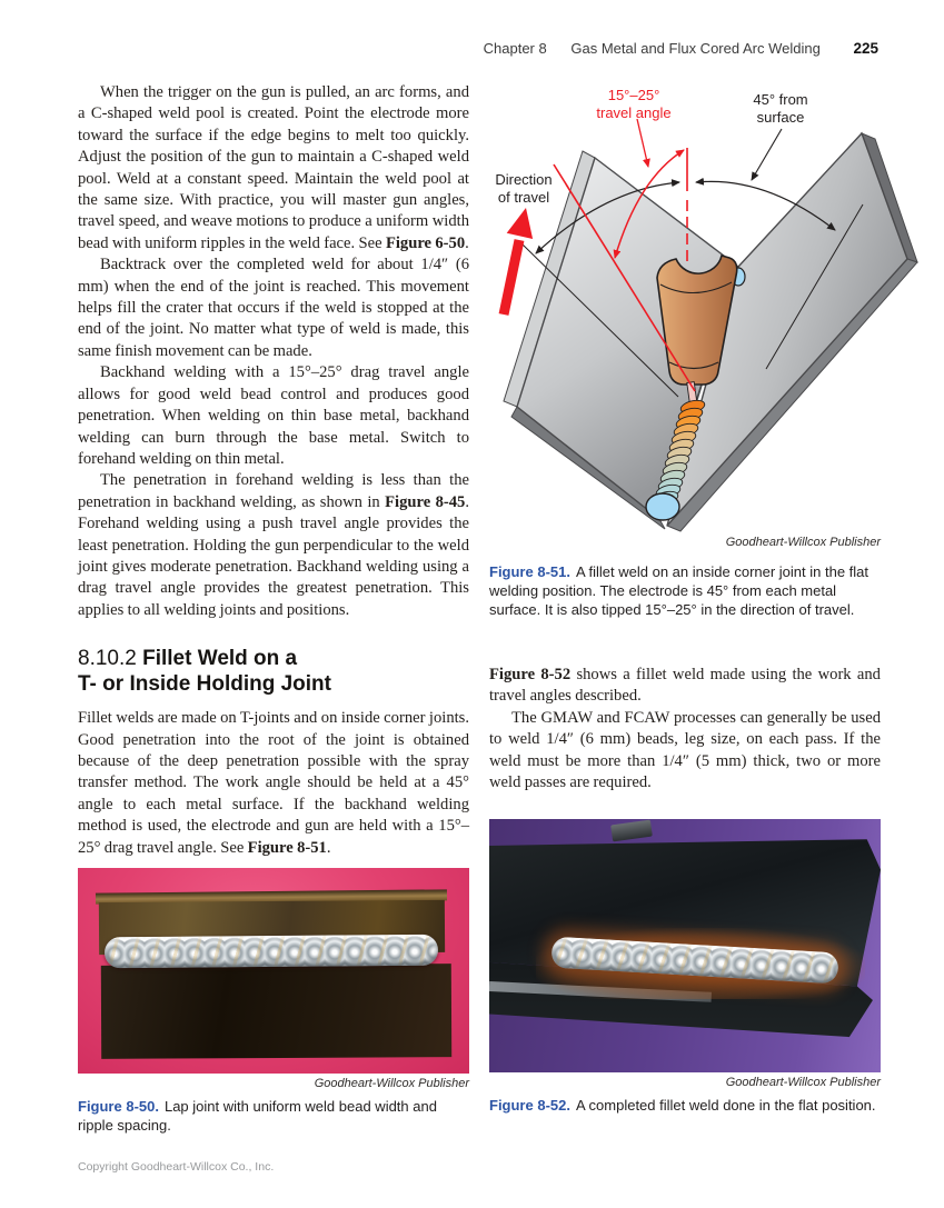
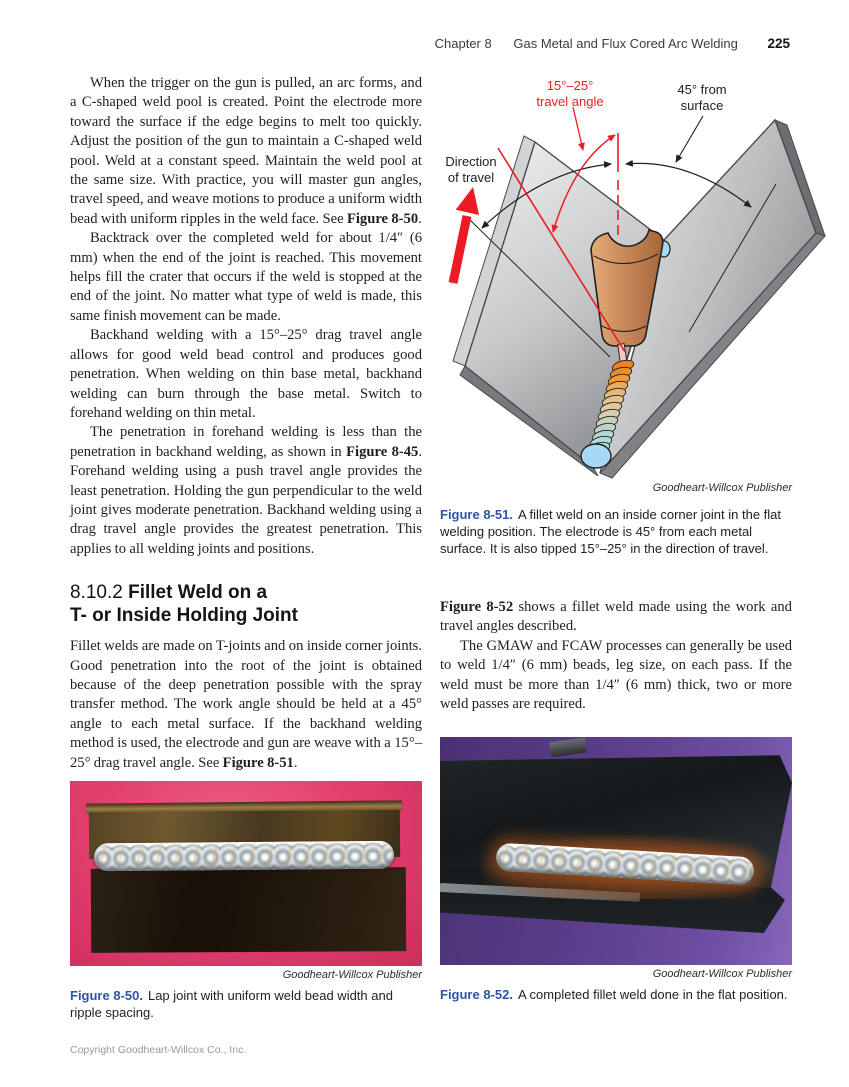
  Chapter 8 Gas Metal and Flux Cored Arc Welding 225
- When the trigger on the gun is pulled, an arc forms, and a C-shaped weld pool is created. Point the electrode more toward the surface if the edge begins to melt too quickly. Adjust the position of the gun to maintain a C-shaped weld pool. Weld at a constant speed. Maintain the weld pool at the same size. With practice, you will master gun angles, travel speed, and weave motions to produce a uniform width bead with uniform ripples in the weld face. See Figure 6-50.
+ When the trigger on the gun is pulled, an arc forms, and a C-shaped weld pool is created. Point the electrode more toward the surface if the edge begins to melt too quickly. Adjust the position of the gun to maintain a C-shaped weld pool. Weld at a constant speed. Maintain the weld pool at the same size. With practice, you will master gun angles, travel speed, and weave motions to produce a uniform width bead with uniform ripples in the weld face. See Figure 8-50.
  Backtrack over the completed weld for about 1/4″ (6 mm) when the end of the joint is reached. This movement helps fill the crater that occurs if the weld is stopped at the end of the joint. No matter what type of weld is made, this same finish movement can be made.
  Backhand welding with a 15°–25° drag travel angle allows for good weld bead control and produces good penetration. When welding on thin base metal, backhand welding can burn through the base metal. Switch to forehand welding on thin metal.
  The penetration in forehand welding is less than the penetration in backhand welding, as shown in Figure 8-45. Forehand welding using a push travel angle provides the least penetration. Holding the gun perpendicular to the weld joint gives moderate penetration. Backhand welding using a drag travel angle provides the greatest penetration. This applies to all welding joints and positions.
  8.10.2 Fillet Weld on a
  T- or Inside Holding Joint
- Fillet welds are made on T-joints and on inside corner joints. Good penetration into the root of the joint is obtained because of the deep penetration possible with the spray transfer method. The work angle should be held at a 45° angle to each metal surface. If the backhand welding method is used, the electrode and gun are held with a 15°–25° drag travel angle. See Figure 8-51.
+ Fillet welds are made on T-joints and on inside corner joints. Good penetration into the root of the joint is obtained because of the deep penetration possible with the spray transfer method. The work angle should be held at a 45° angle to each metal surface. If the backhand welding method is used, the electrode and gun are weave with a 15°–25° drag travel angle. See Figure 8-51.
  15°–25°
  travel angle
  45° from
  surface
  Direction
  of travel
  Goodheart-Willcox Publisher
  Figure 8-51. A fillet weld on an inside corner joint in the flat welding position. The electrode is 45° from each metal surface. It is also tipped 15°–25° in the direction of travel.
  Figure 8-52 shows a fillet weld made using the work and travel angles described.
- The GMAW and FCAW processes can generally be used to weld 1/4″ (6 mm) beads, leg size, on each pass. If the weld must be more than 1/4″ (5 mm) thick, two or more weld passes are required.
+ The GMAW and FCAW processes can generally be used to weld 1/4″ (6 mm) beads, leg size, on each pass. If the weld must be more than 1/4″ (6 mm) thick, two or more weld passes are required.
  Goodheart-Willcox Publisher
  Figure 8-50. Lap joint with uniform weld bead width and ripple spacing.
  Goodheart-Willcox Publisher
  Figure 8-52. A completed fillet weld done in the flat position.
  Copyright Goodheart-Willcox Co., Inc.
